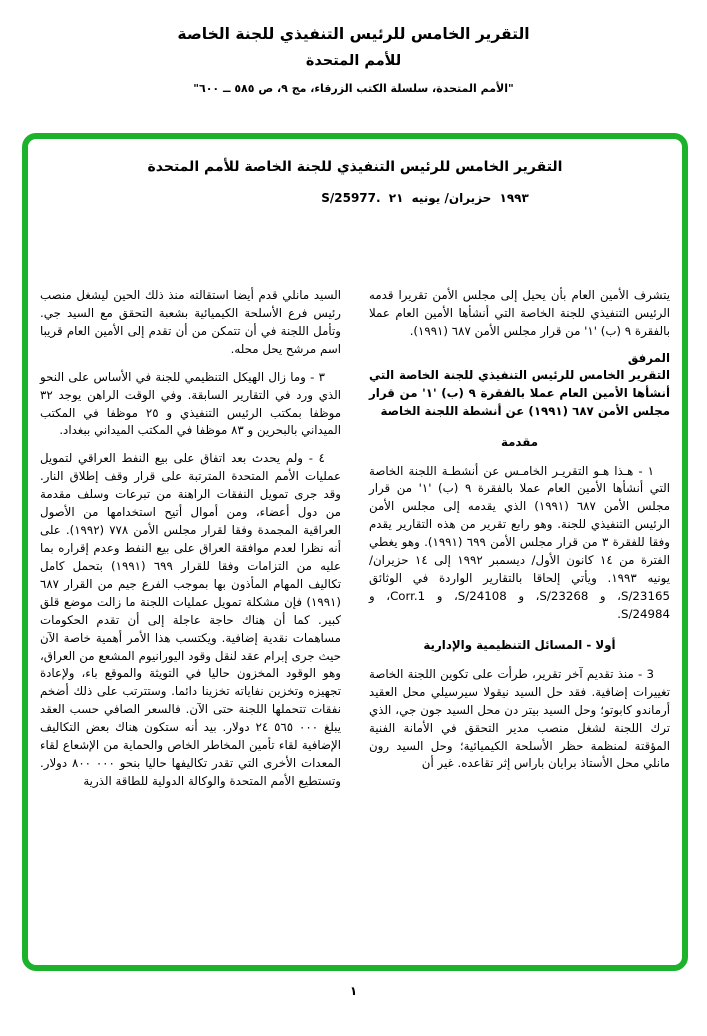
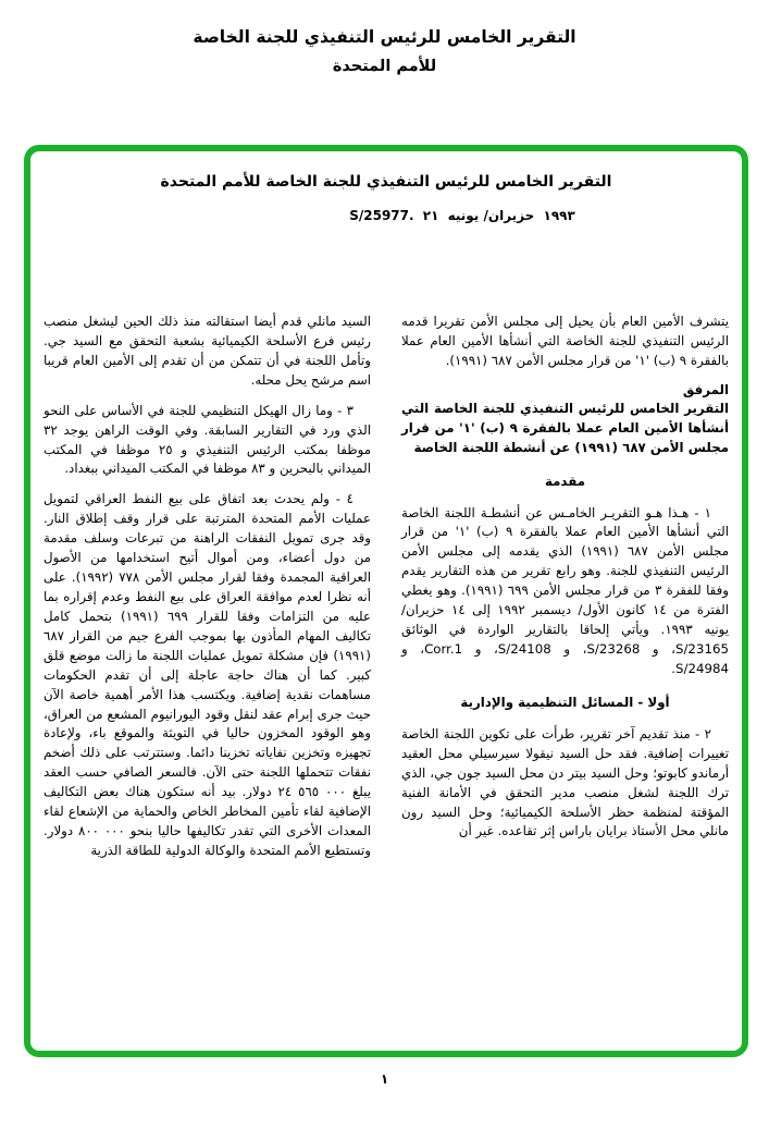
  التقرير الخامس للرئيس التنفيذي للجنة الخاصة
  للأمم المتحدة
- "الأمم المتحدة، سلسلة الكتب الزرقاء، مج ٩، ص ٥٨٥ ــ ٦٠٠"
  التقرير الخامس للرئيس التنفيذي للجنة الخاصة للأمم المتحدة
  S/25977. ٢١ حزيران/ يونيه ١٩٩٣
  يتشرف الأمين العام بأن يحيل إلى مجلس الأمن تقريرا قدمه الرئيس التنفيذي للجنة الخاصة التي أنشأها الأمين العام عملا بالفقرة ٩ (ب) '١' من قرار مجلس الأمن ٦٨٧ (١٩٩١).
  المرفق
  التقرير الخامس للرئيس التنفيذي للجنة الخاصة التي أنشأها الأمين العام عملا بالفقرة ٩ (ب) '١' من قرار مجلس الأمن ٦٨٧ (١٩٩١) عن أنشطة اللجنة الخاصة
  مقدمة
  ١ - هـذا هـو التقريـر الخامـس عن أنشطـة اللجنة الخاصة التي أنشأها الأمين العام عملا بالفقرة ٩ (ب) '١' من قرار مجلس الأمن ٦٨٧ (١٩٩١) الذي يقدمه إلى مجلس الأمن الرئيس التنفيذي للجنة. وهو رابع تقرير من هذه التقارير يقدم وفقا للفقرة ٣ من قرار مجلس الأمن ٦٩٩ (١٩٩١). وهو يغطي الفترة من ١٤ كانون الأول/ ديسمبر ١٩٩٢ إلى ١٤ حزيران/ يونيه ١٩٩٣. ويأتي إلحاقا بالتقارير الواردة في الوثائق S/23165، و S/23268، و S/24108، و Corr.1، و S/24984.
  أولا - المسائل التنظيمية والإدارية
- 3 - منذ تقديم آخر تقرير، طرأت على تكوين اللجنة الخاصة تغييرات إضافية. فقد حل السيد نيقولا سيرسيلي محل العقيد أرماندو كابوتو؛ وحل السيد بيتر دن محل السيد جون جي، الذي ترك اللجنة لشغل منصب مدير التحقق في الأمانة الفنية المؤقتة لمنظمة حظر الأسلحة الكيميائية؛ وحل السيد رون مانلي محل الأستاذ برايان باراس إثر تقاعده. غير أن
+ ٢ - منذ تقديم آخر تقرير، طرأت على تكوين اللجنة الخاصة تغييرات إضافية. فقد حل السيد نيقولا سيرسيلي محل العقيد أرماندو كابوتو؛ وحل السيد بيتر دن محل السيد جون جي، الذي ترك اللجنة لشغل منصب مدير التحقق في الأمانة الفنية المؤقتة لمنظمة حظر الأسلحة الكيميائية؛ وحل السيد رون مانلي محل الأستاذ برايان باراس إثر تقاعده. غير أن
  السيد مانلي قدم أيضا استقالته منذ ذلك الحين ليشغل منصب رئيس فرع الأسلحة الكيميائية بشعبة التحقق مع السيد جي. وتأمل اللجنة في أن تتمكن من أن تقدم إلى الأمين العام قريبا اسم مرشح يحل محله.
  ٣ - وما زال الهيكل التنظيمي للجنة في الأساس على النحو الذي ورد في التقارير السابقة. وفي الوقت الراهن يوجد ٣٢ موظفا بمكتب الرئيس التنفيذي و ٢٥ موظفا في المكتب الميداني بالبحرين و ٨٣ موظفا في المكتب الميداني ببغداد.
  ٤ - ولم يحدث بعد اتفاق على بيع النفط العراقي لتمويل عمليات الأمم المتحدة المترتبة على قرار وقف إطلاق النار. وقد جرى تمويل النفقات الراهنة من تبرعات وسلف مقدمة من دول أعضاء، ومن أموال أتيح استخدامها من الأصول العراقية المجمدة وفقا لقرار مجلس الأمن ٧٧٨ (١٩٩٢). على أنه نظرا لعدم موافقة العراق على بيع النفط وعدم إقراره بما عليه من التزامات وفقا للقرار ٦٩٩ (١٩٩١) بتحمل كامل تكاليف المهام المأذون بها بموجب الفرع جيم من القرار ٦٨٧ (١٩٩١) فإن مشكلة تمويل عمليات اللجنة ما زالت موضع قلق كبير. كما أن هناك حاجة عاجلة إلى أن تقدم الحكومات مساهمات نقدية إضافية. ويكتسب هذا الأمر أهمية خاصة الآن حيث جرى إبرام عقد لنقل وقود اليورانيوم المشعع من العراق، وهو الوقود المخزون حاليا في التويثة والموقع باء، ولإعادة تجهيزه وتخزين نفاياته تخزينا دائما. وستترتب على ذلك أضخم نفقات تتحملها اللجنة حتى الآن. فالسعر الصافي حسب العقد يبلغ ٢٤ ٥٦٥ ٠٠٠ دولار. بيد أنه ستكون هناك بعض التكاليف الإضافية لقاء تأمين المخاطر الخاص والحماية من الإشعاع لقاء المعدات الأخرى التي تقدر تكاليفها حاليا بنحو ٨٠٠ ٠٠٠ دولار. وتستطيع الأمم المتحدة والوكالة الدولية للطاقة الذرية
  ١
